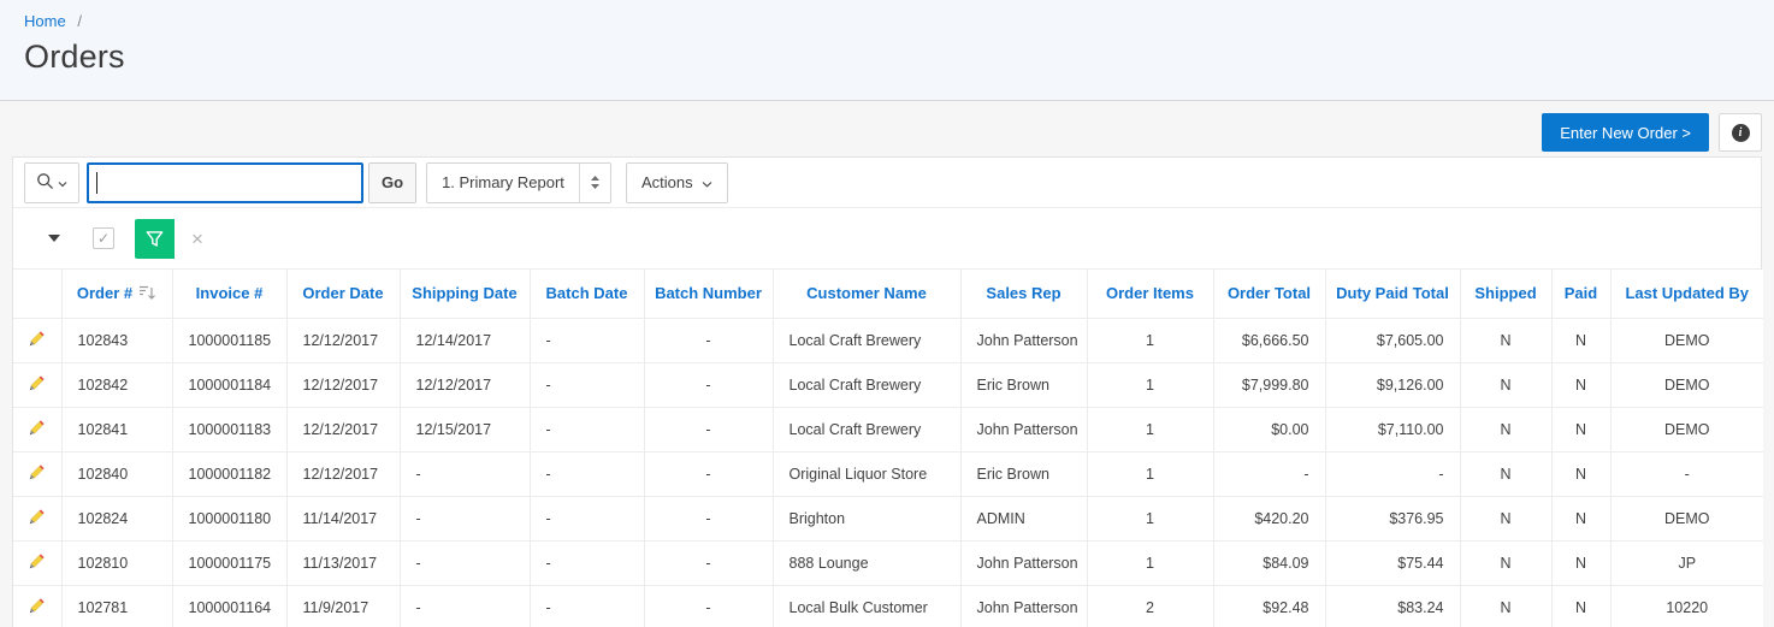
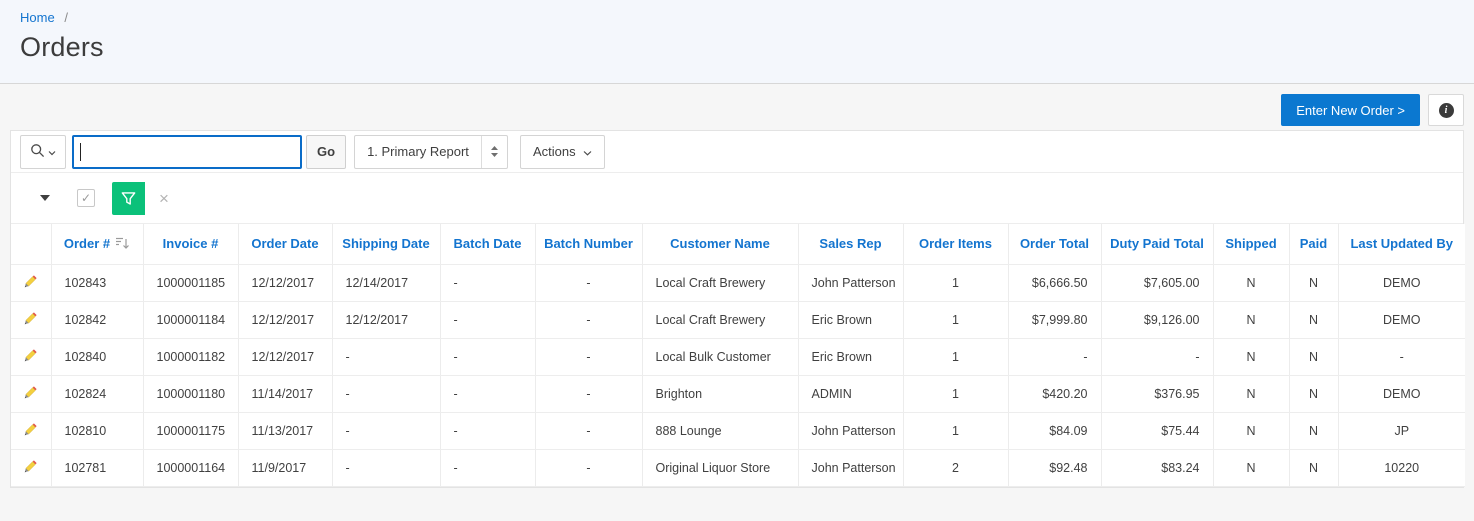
  Home /
  Orders
  Enter New Order >
  i
  Go
  1. Primary Report
  Actions
  ✓
  ×
  	Order #	Invoice #	Order Date	Shipping Date	Batch Date	Batch Number	Customer Name	Sales Rep	Order Items	Order Total	Duty Paid Total	Shipped	Paid	Last Updated By
  	102843	1000001185	12/12/2017	12/14/2017	-	-	Local Craft Brewery	John Patterson	1	$6,666.50	$7,605.00	N	N	DEMO
  	102842	1000001184	12/12/2017	12/12/2017	-	-	Local Craft Brewery	Eric Brown	1	$7,999.80	$9,126.00	N	N	DEMO
- 	102841	1000001183	12/12/2017	12/15/2017	-	-	Local Craft Brewery	John Patterson	1	$0.00	$7,110.00	N	N	DEMO
- 	102840	1000001182	12/12/2017	-	-	-	Original Liquor Store	Eric Brown	1	-	-	N	N	-
+ 	102840	1000001182	12/12/2017	-	-	-	Local Bulk Customer	Eric Brown	1	-	-	N	N	-
  	102824	1000001180	11/14/2017	-	-	-	Brighton	ADMIN	1	$420.20	$376.95	N	N	DEMO
  	102810	1000001175	11/13/2017	-	-	-	888 Lounge	John Patterson	1	$84.09	$75.44	N	N	JP
- 	102781	1000001164	11/9/2017	-	-	-	Local Bulk Customer	John Patterson	2	$92.48	$83.24	N	N	10220
+ 	102781	1000001164	11/9/2017	-	-	-	Original Liquor Store	John Patterson	2	$92.48	$83.24	N	N	10220
